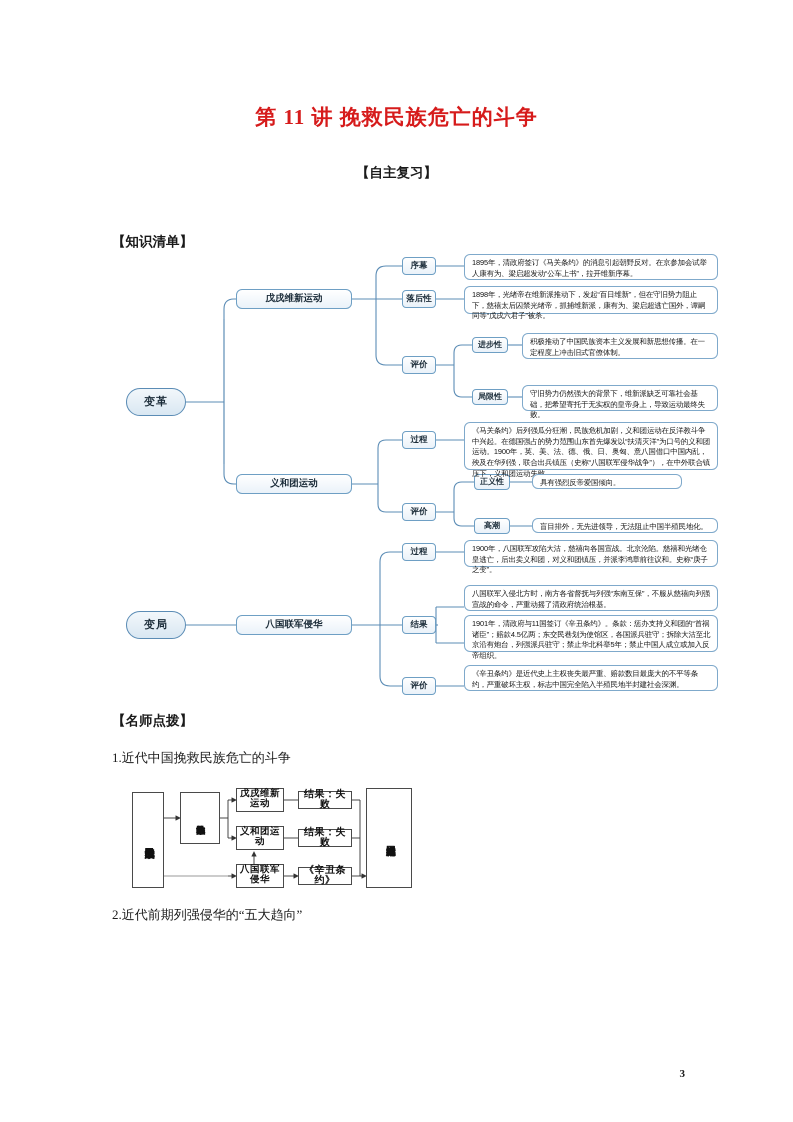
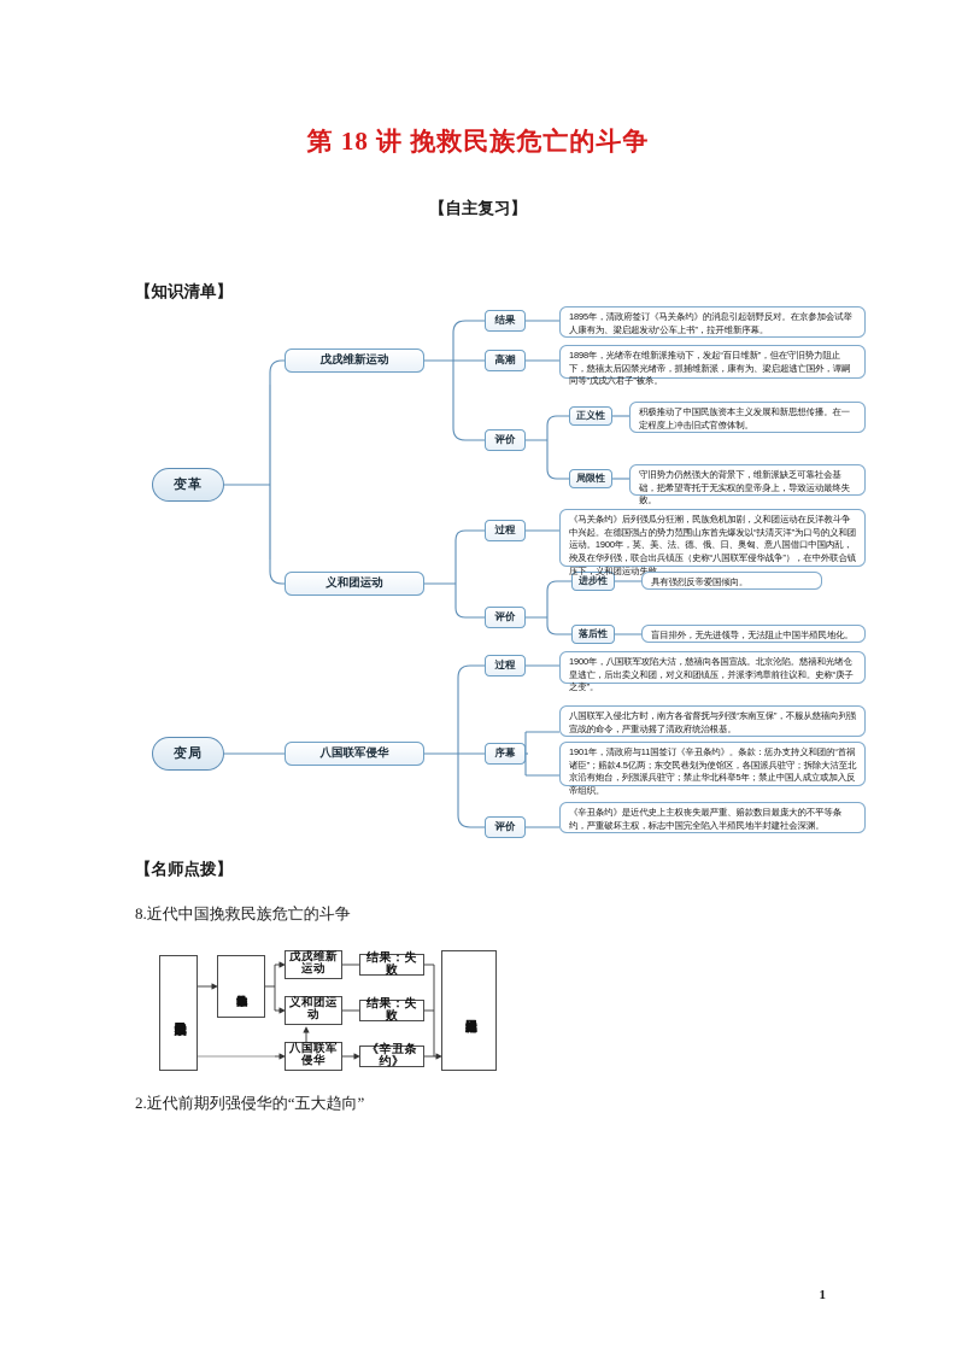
- 第 11 讲 挽救民族危亡的斗争
+ 第 18 讲 挽救民族危亡的斗争
  【自主复习】
  【知识清单】
  变革
  变局
  戊戌维新运动
  义和团运动
  八国联军侵华
- 序幕
+ 结果
- 落后性
+ 高潮
  评价
- 进步性
+ 正义性
  局限性
  过程
  评价
- 正义性
+ 进步性
- 高潮
+ 落后性
  过程
- 结果
+ 序幕
  评价
  1895年，清政府签订《马关条约》的消息引起朝野反对。在京参加会试举人康有为、梁启超发动“公车上书”，拉开维新序幕。
  1898年，光绪帝在维新派推动下，发起“百日维新”，但在守旧势力阻止下，慈禧太后囚禁光绪帝，抓捕维新派，康有为、梁启超逃亡国外，谭嗣同等“戊戌六君子”被杀。
  积极推动了中国民族资本主义发展和新思想传播。在一定程度上冲击旧式官僚体制。
  守旧势力仍然强大的背景下，维新派缺乏可靠社会基础，把希望寄托于无实权的皇帝身上，导致运动最终失败。
  《马关条约》后列强瓜分狂潮，民族危机加剧，义和团运动在反洋教斗争中兴起。在德国强占的势力范围山东首先爆发以“扶清灭洋”为口号的义和团运动。1900年，英、美、法、德、俄、日、奥匈、意八国借口中国内乱，殃及在华列强，联合出兵镇压（史称“八国联军侵华战争”），在中外联合镇压下，义和团运动失
  具有强烈反帝爱国倾向。
  盲目排外，无先进领导，无法阻止中国半殖民地化。
  1900年，八国联军攻陷大沽，慈禧向各国宣战。北京沦陷。慈禧和光绪仓皇逃亡，后出卖义和团，对义和团镇压，并派李鸿章前往议和。史称“庚子之变”。
  八国联军入侵北方时，南方各省督抚与列强“东南互保”，不服从慈禧向列强宣战的命令，严重动摇了清政府统治根基。
  1901年，清政府与11国签订《辛丑条约》。条款：惩办支持义和团的“首祸诸臣”；赔款4.5亿两；东交民巷划为使馆区，各国派兵驻守；拆除大沽至北京沿有炮台，列强派兵驻守；禁止华北科举5年；禁止中国人成立或加入反帝组织。
  《辛丑条约》是近代史上主权丧失最严重、赔款数目最庞大的不平等条约，严重破坏主权，标志中国完全陷入半殖民地半封建社会深渊。
  【名师点拨】
- 1.近代中国挽救民族危亡的斗争
+ 8.近代中国挽救民族危亡的斗争
  戊戌维新运动
  义和团运动
  八国联军侵华
  结果：失败
  结果：失败
  《辛丑条约》
  2.近代前期列强侵华的“五大趋向”
- 3
+ 1
